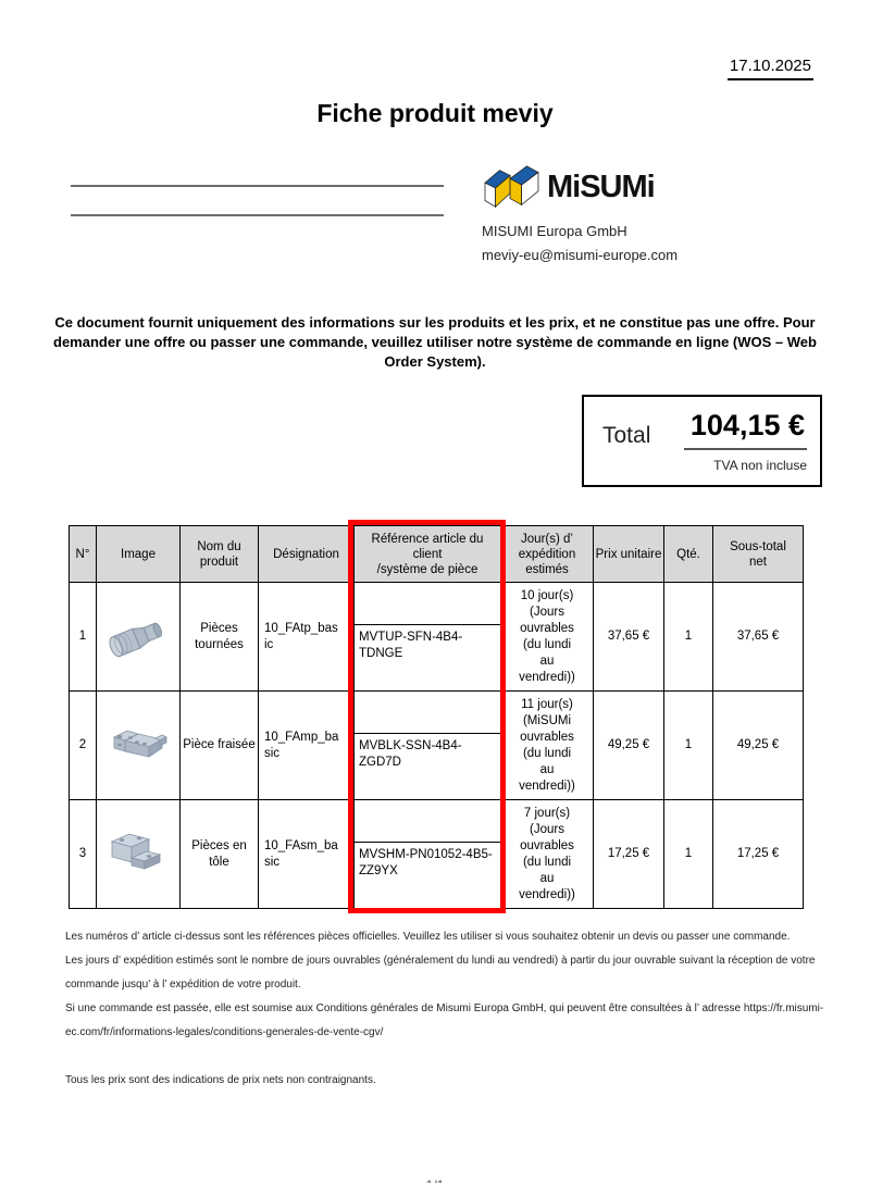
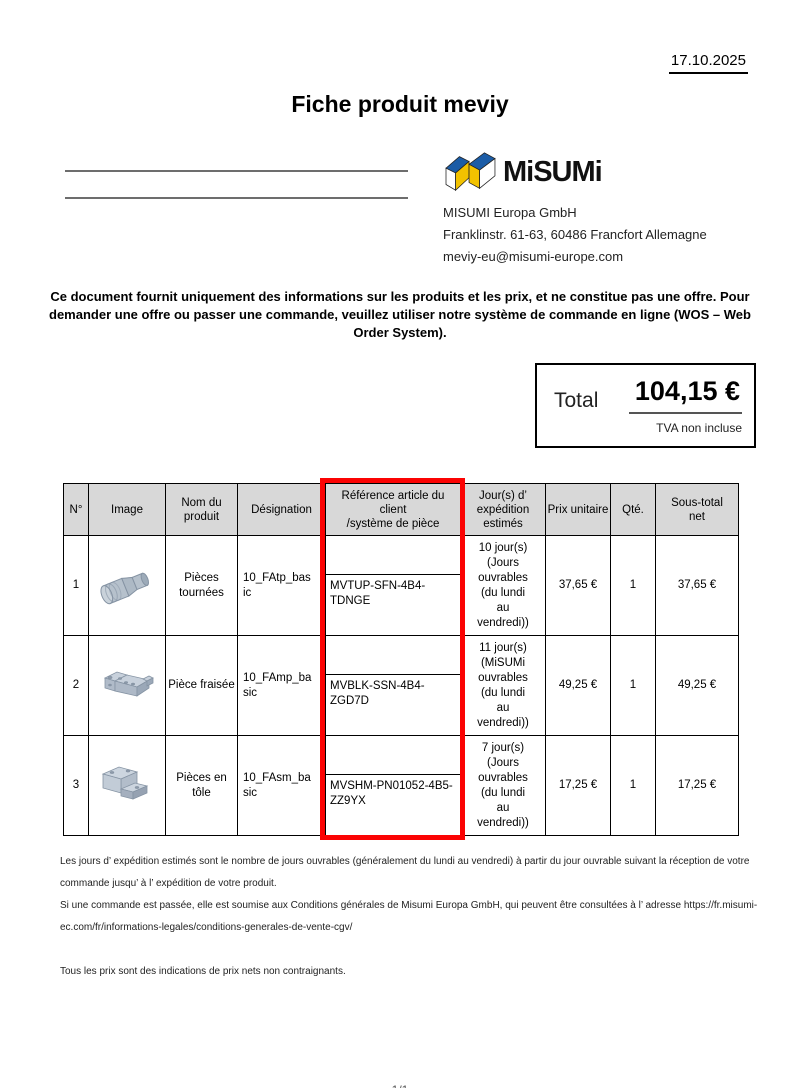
  17.10.2025
  Fiche produit meviy
  MiSUMi
  MISUMI Europa GmbH
+ Franklinstr. 61-63, 60486 Francfort Allemagne
  meviy-eu@misumi-europe.com
  Ce document fournit uniquement des informations sur les produits et les prix, et ne constitue pas une offre. Pour demander une offre ou passer une commande, veuillez utiliser notre système de commande en ligne (WOS – Web Order System).
  Total
  104,15 €
  TVA non incluse
  N°	Image	Nom du produit	Désignation	Référence article du client /système de pièce	Jour(s) d’ expédition estimés	Prix unitaire	Qté.	Sous-total net
  1		Pièces tournées	10_FAtp_basic	MVTUP-SFN-4B4-TDNGE	10 jour(s) (Jours ouvrables (du lundi au vendredi))	37,65 €	1	37,65 €
  2		Pièce fraisée	10_FAmp_basic	MVBLK-SSN-4B4-ZGD7D	11 jour(s) (MiSUMi ouvrables (du lundi au vendredi))	49,25 €	1	49,25 €
  3		Pièces en tôle	10_FAsm_basic	MVSHM-PN01052-4B5-ZZ9YX	7 jour(s) (Jours ouvrables (du lundi au vendredi))	17,25 €	1	17,25 €
- Les numéros d’ article ci-dessus sont les références pièces officielles. Veuillez les utiliser si vous souhaitez obtenir un devis ou passer une commande.
  Les jours d’ expédition estimés sont le nombre de jours ouvrables (généralement du lundi au vendredi) à partir du jour ouvrable suivant la réception de votre commande jusqu’ à l’ expédition de votre produit.
  Si une commande est passée, elle est soumise aux Conditions générales de Misumi Europa GmbH, qui peuvent être consultées à l’ adresse https://fr.misumi-ec.com/fr/informations-legales/conditions-generales-de-vente-cgv/
  Tous les prix sont des indications de prix nets non contraignants.
